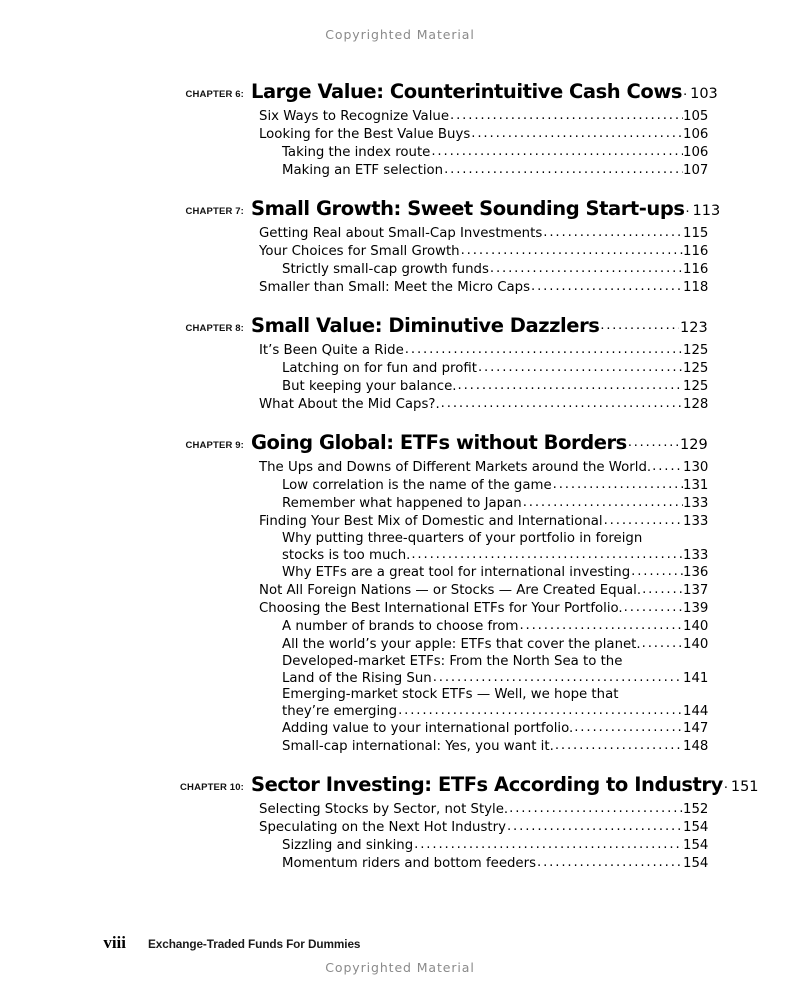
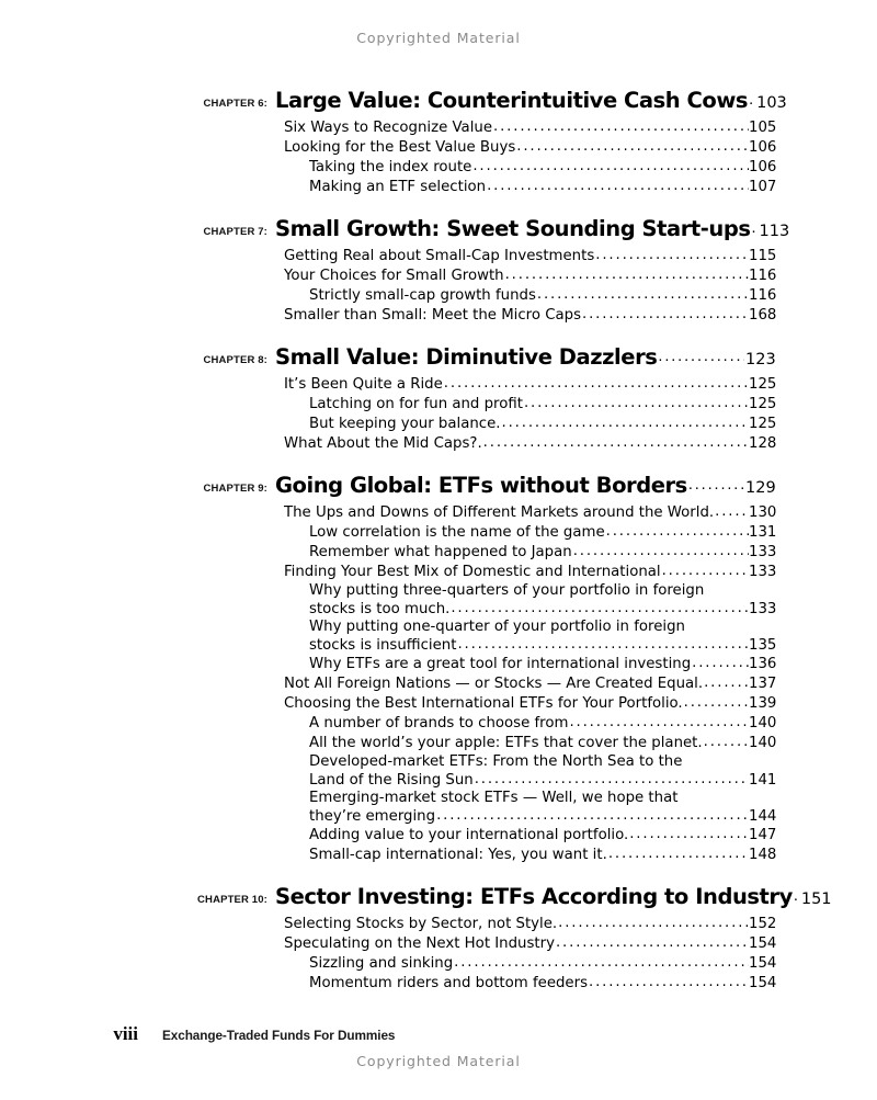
  Copyrighted Material
  CHAPTER 6:
  Large Value: Counterintuitive Cash Cows
  103
  Six Ways to Recognize Value
  105
  Looking for the Best Value Buys
  106
  Taking the index route
  106
  Making an ETF selection
  107
  CHAPTER 7:
  Small Growth: Sweet Sounding Start-ups
  113
  Getting Real about Small-Cap Investments
  115
  Your Choices for Small Growth
  116
  Strictly small-cap growth funds
  116
  Smaller than Small: Meet the Micro Caps
- 118
+ 168
  CHAPTER 8:
  Small Value: Diminutive Dazzlers
  123
  It’s Been Quite a Ride
  125
  Latching on for fun and profit
  125
  But keeping your balance.
  125
  What About the Mid Caps?.
  128
  CHAPTER 9:
  Going Global: ETFs without Borders
  129
  The Ups and Downs of Different Markets around the World.
  130
  Low correlation is the name of the game
  131
  Remember what happened to Japan
  133
  Finding Your Best Mix of Domestic and International
  133
  Why putting three-quarters of your portfolio in foreign
  stocks is too much.
  133
+ Why putting one-quarter of your portfolio in foreign
+ stocks is insufficient
+ 135
  Why ETFs are a great tool for international investing
  136
  Not All Foreign Nations — or Stocks — Are Created Equal.
  137
  Choosing the Best International ETFs for Your Portfolio.
  139
  A number of brands to choose from
  140
  All the world’s your apple: ETFs that cover the planet.
  140
  Developed-market ETFs: From the North Sea to the
  Land of the Rising Sun
  141
  Emerging-market stock ETFs — Well, we hope that
  they’re emerging
  144
  Adding value to your international portfolio.
  147
  Small-cap international: Yes, you want it.
  148
  CHAPTER 10:
  Sector Investing: ETFs According to Industry
  151
  Selecting Stocks by Sector, not Style.
  152
  Speculating on the Next Hot Industry
  154
  Sizzling and sinking
  154
  Momentum riders and bottom feeders
  154
  viii
  Exchange-Traded Funds For Dummies
  Copyrighted Material
